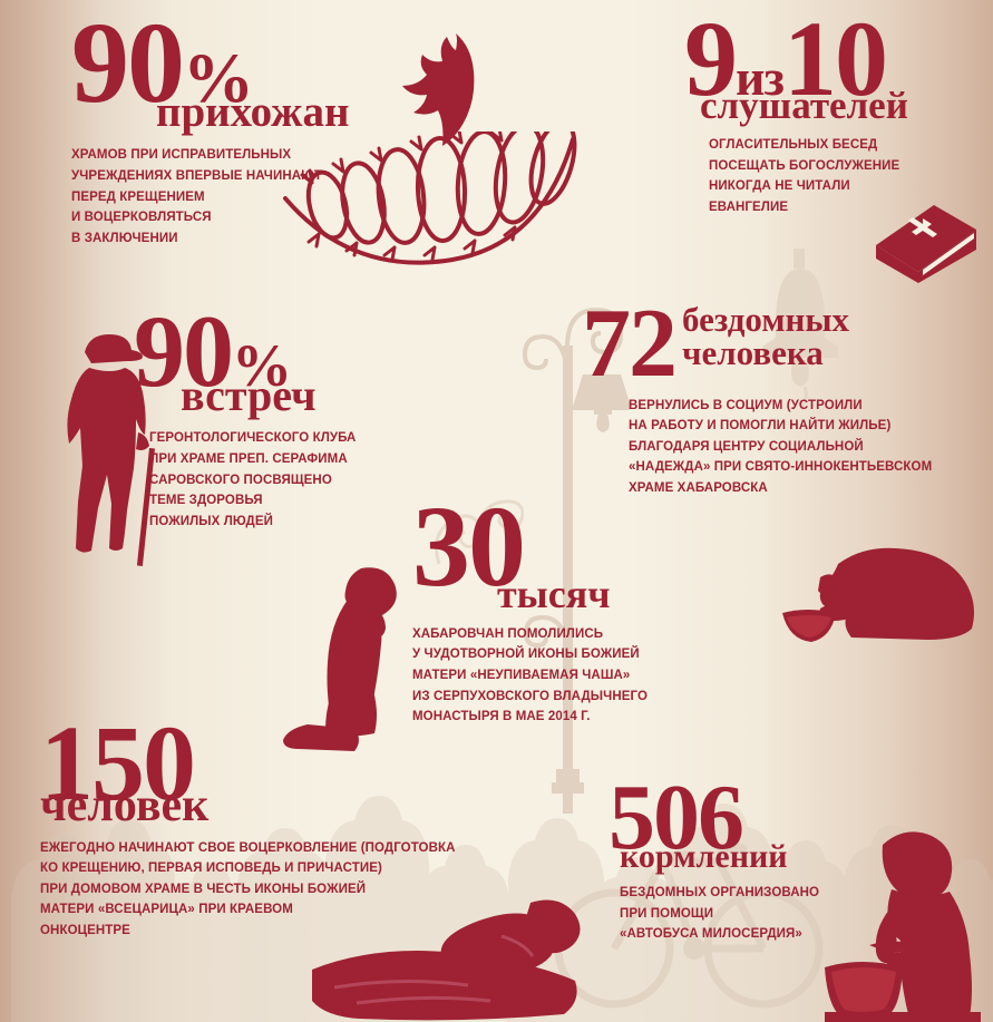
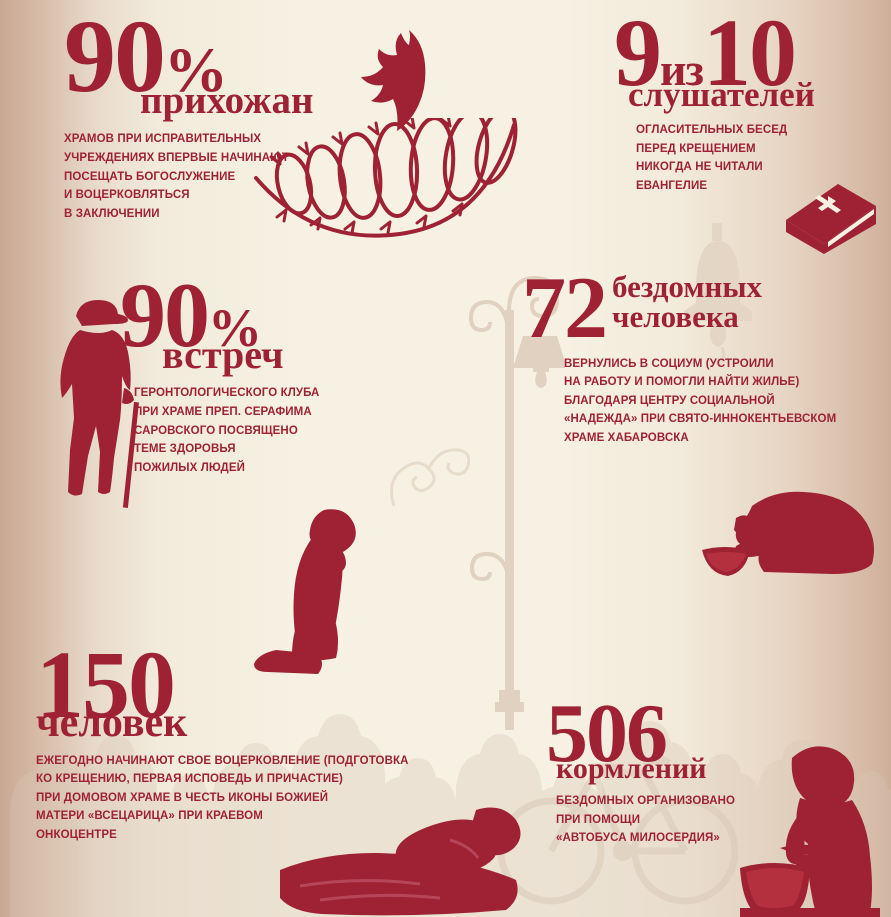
  90%
  прихожан
  ХРАМОВ ПРИ ИСПРАВИТЕЛЬНЫХ
  УЧРЕЖДЕНИЯХ ВПЕРВЫЕ НАЧИНАЮТ
- ПЕРЕД КРЕЩЕНИЕМ
+ ПОСЕЩАТЬ БОГОСЛУЖЕНИЕ
  И ВОЦЕРКОВЛЯТЬСЯ
  В ЗАКЛЮЧЕНИИ
  9
  из
  10
  слушателей
  ОГЛАСИТЕЛЬНЫХ БЕСЕД
- ПОСЕЩАТЬ БОГОСЛУЖЕНИЕ
+ ПЕРЕД КРЕЩЕНИЕМ
  НИКОГДА НЕ ЧИТАЛИ
  ЕВАНГЕЛИЕ
  90%
  встреч
  ГЕРОНТОЛОГИЧЕСКОГО КЛУБА
  ПРИ ХРАМЕ ПРЕП. СЕРАФИМА
  САРОВСКОГО ПОСВЯЩЕНО
  ТЕМЕ ЗДОРОВЬЯ
  ПОЖИЛЫХ ЛЮДЕЙ
  72
  бездомных
  человека
  ВЕРНУЛИСЬ В СОЦИУМ (УСТРОИЛИ
  НА РАБОТУ И ПОМОГЛИ НАЙТИ ЖИЛЬЕ)
  БЛАГОДАРЯ ЦЕНТРУ СОЦИАЛЬНОЙ
  «НАДЕЖДА» ПРИ СВЯТО-ИННОКЕНТЬЕВСКОМ
  ХРАМЕ ХАБАРОВСКА
- 30
- тысяч
- ХАБАРОВЧАН ПОМОЛИЛИСЬ
- У ЧУДОТВОРНОЙ ИКОНЫ БОЖИЕЙ
- МАТЕРИ «НЕУПИВАЕМАЯ ЧАША»
- ИЗ СЕРПУХОВСКОГО ВЛАДЫЧНЕГО
- МОНАСТЫРЯ В МАЕ 2014 Г.
  150
  человек
  ЕЖЕГОДНО НАЧИНАЮТ СВОЕ ВОЦЕРКОВЛЕНИЕ (ПОДГОТОВКА
  КО КРЕЩЕНИЮ, ПЕРВАЯ ИСПОВЕДЬ И ПРИЧАСТИЕ)
  ПРИ ДОМОВОМ ХРАМЕ В ЧЕСТЬ ИКОНЫ БОЖИЕЙ
  МАТЕРИ «ВСЕЦАРИЦА» ПРИ КРАЕВОМ
  ОНКОЦЕНТРЕ
  506
  кормлений
  БЕЗДОМНЫХ ОРГАНИЗОВАНО
  ПРИ ПОМОЩИ
  «АВТОБУСА МИЛОСЕРДИЯ»
